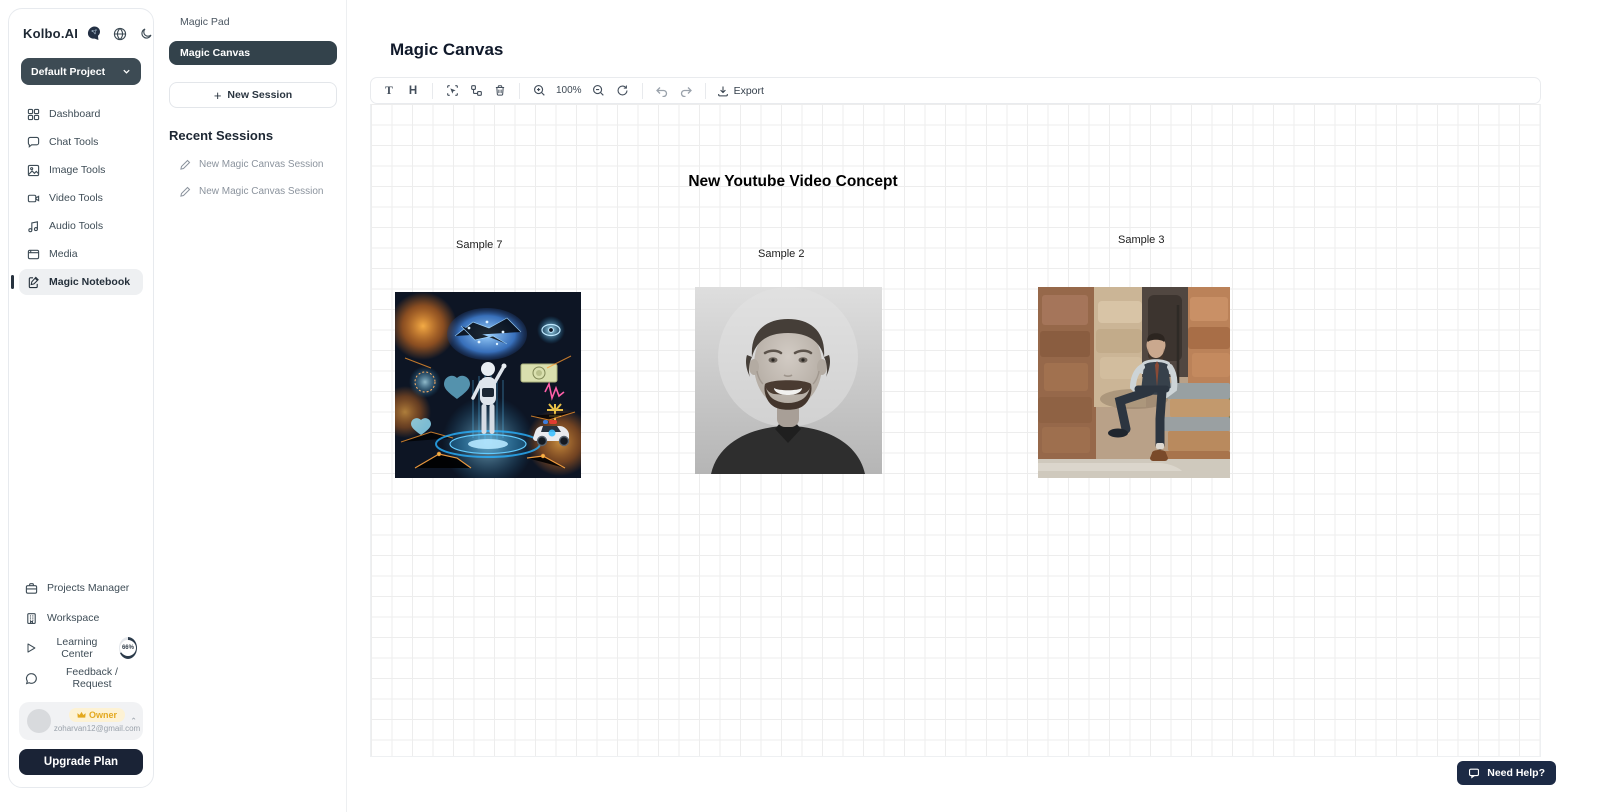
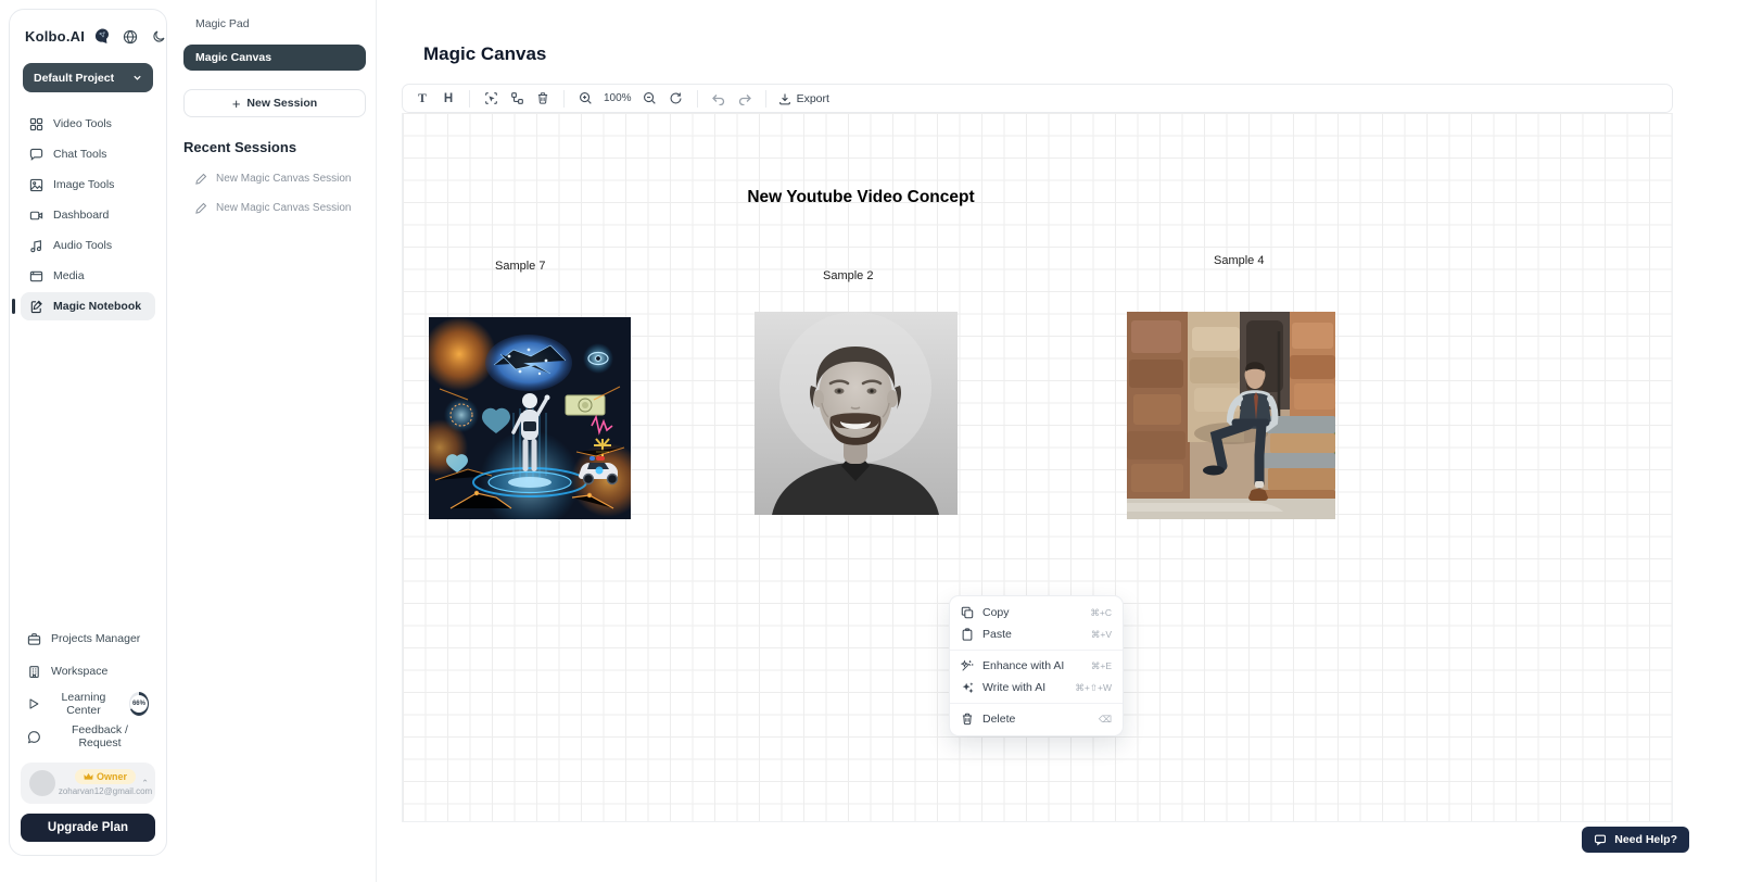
  Kolbo.AI
  Default Project
- Dashboard
+ Video Tools
  Chat Tools
  Image Tools
- Video Tools
+ Dashboard
  Audio Tools
  Media
  Magic Notebook
  Projects Manager
  Workspace
  Learning Center
  Feedback / Request
  Owner
  zoharvan12@gmail.com
  ⌃
  Upgrade Plan
  Magic Pad
  Magic Canvas
  +
  New Session
  Recent Sessions
  New Magic Canvas Session
  New Magic Canvas Session
  Magic Canvas
  T
  H
  100%
  Export
  New Youtube Video Concept
  Sample 7
  Sample 2
- Sample 3
+ Sample 4
+ Copy
+ ⌘+C
+ Paste
+ ⌘+V
+ Enhance with AI
+ ⌘+E
+ Write with AI
+ ⌘+⇧+W
+ Delete
+ ⌫
  Need Help?
